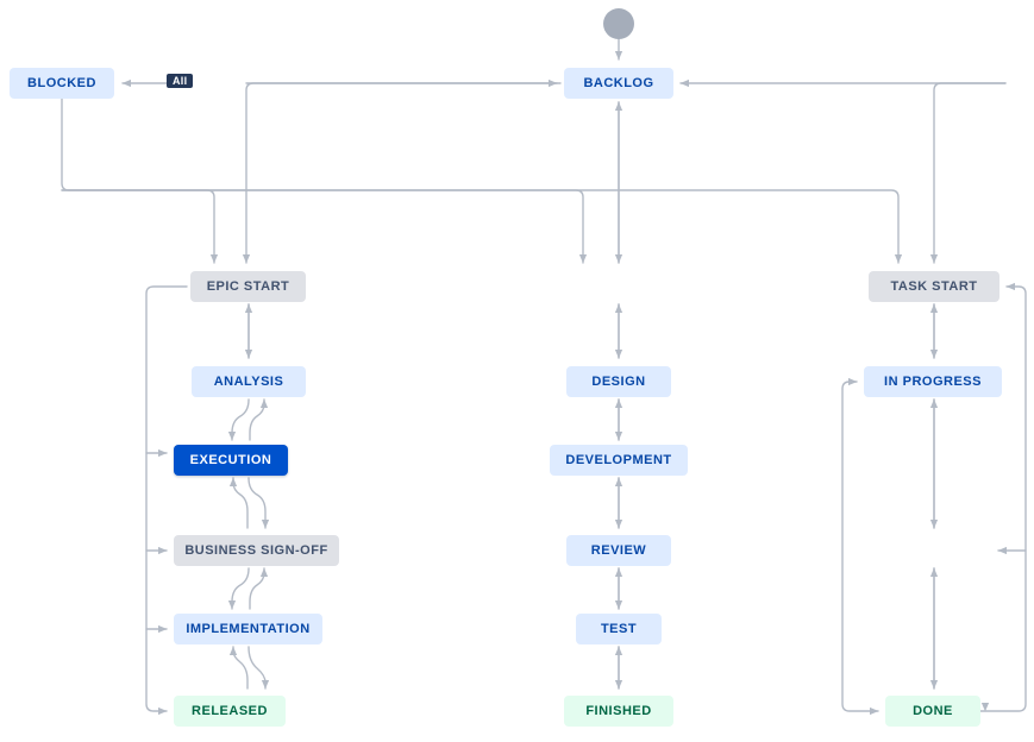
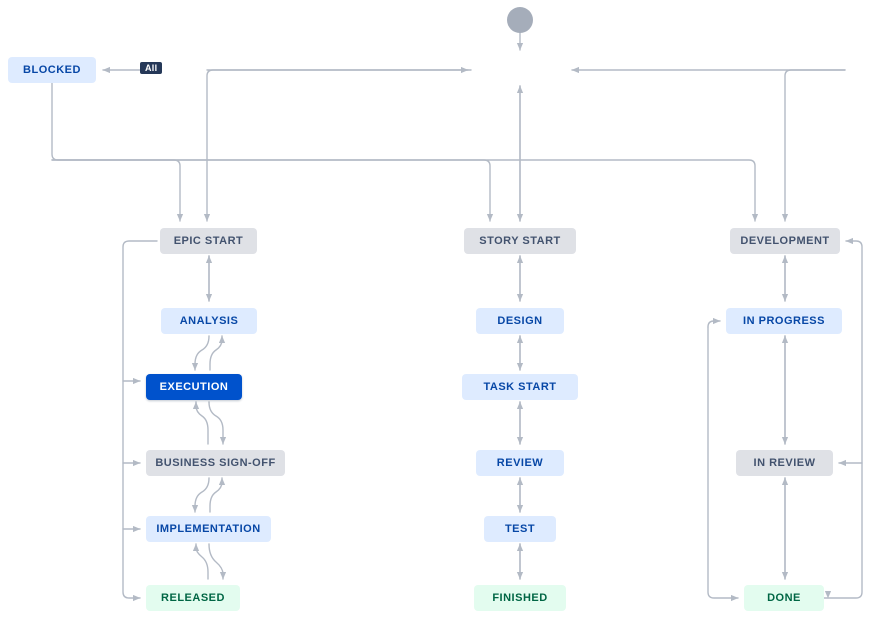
  BLOCKED
- BACKLOG
  EPIC START
  ANALYSIS
  EXECUTION
  BUSINESS SIGN-OFF
  IMPLEMENTATION
  RELEASED
+ STORY START
  DESIGN
- DEVELOPMENT
+ TASK START
  REVIEW
  TEST
  FINISHED
- TASK START
+ DEVELOPMENT
  IN PROGRESS
+ IN REVIEW
  DONE
  All
